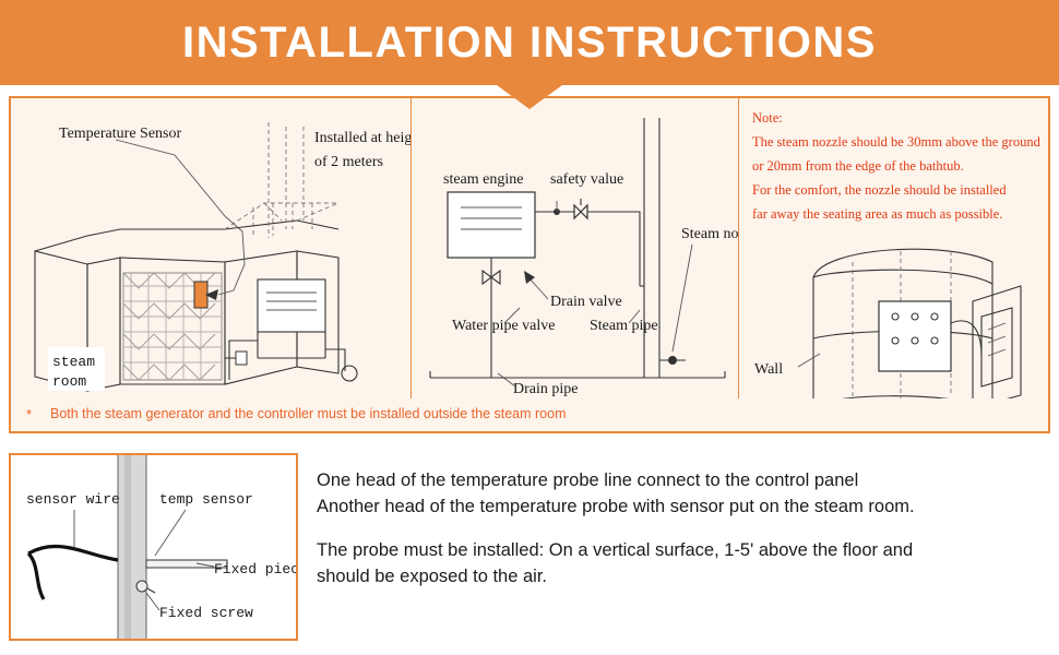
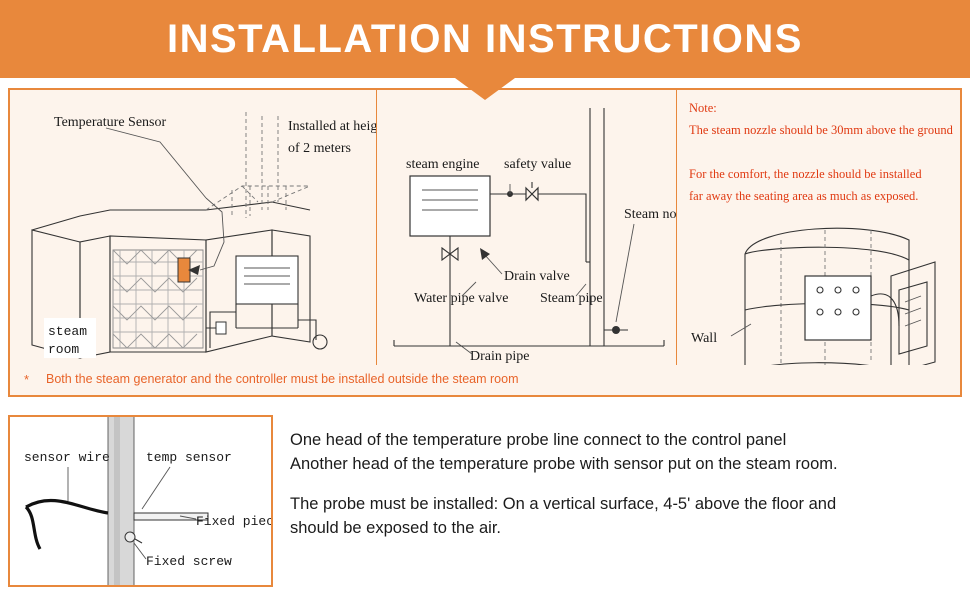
  INSTALLATION INSTRUCTIONS
  steam
  room
  Temperature Sensor
  Installed at heig
  of 2 meters
  steam engine
  safety value
  Drain valve
  Water pipe valve
  Steam pipe
  Drain pipe
  Note:
  The steam nozzle should be 30mm above the ground
- or 20mm from the edge of the bathtub.
  For the comfort, the nozzle should be installed
- far away the seating area as much as possible.
+ far away the seating area as much as exposed.
  Wall
  *
  Both the steam generator and the controller must be installed outside the steam room
  sensor wire
  temp sensor
  Fixed piec
  Fixed screw
  One head of the temperature probe line connect to the control panel
  Another head of the temperature probe with sensor put on the steam room.
- The probe must be installed: On a vertical surface, 1-5' above the floor and
+ The probe must be installed: On a vertical surface, 4-5' above the floor and
  should be exposed to the air.
